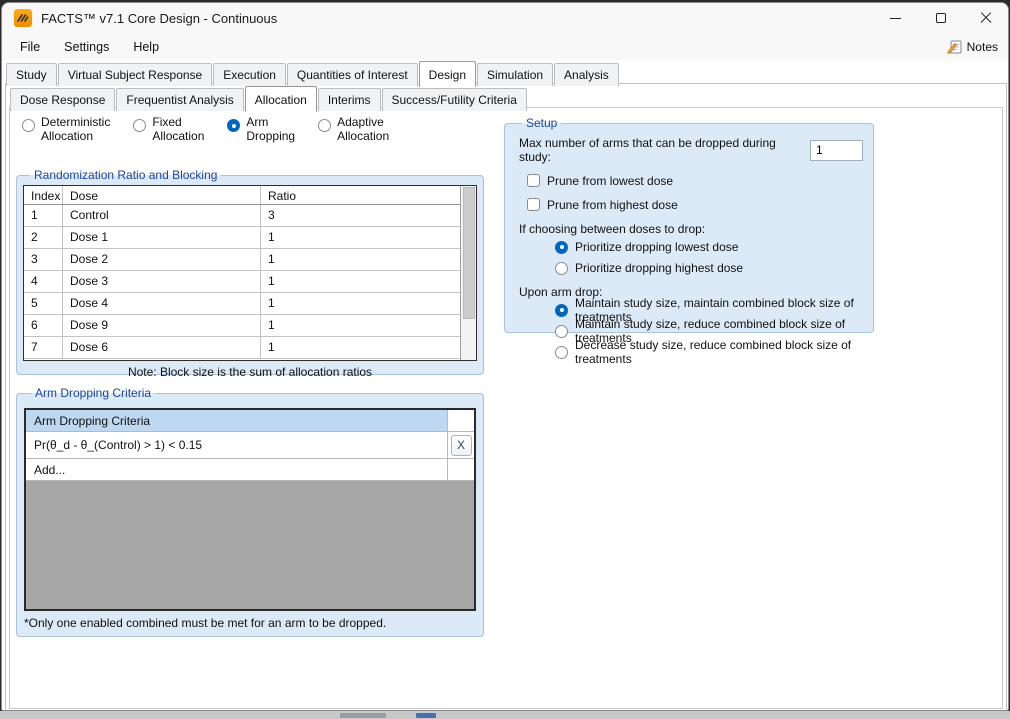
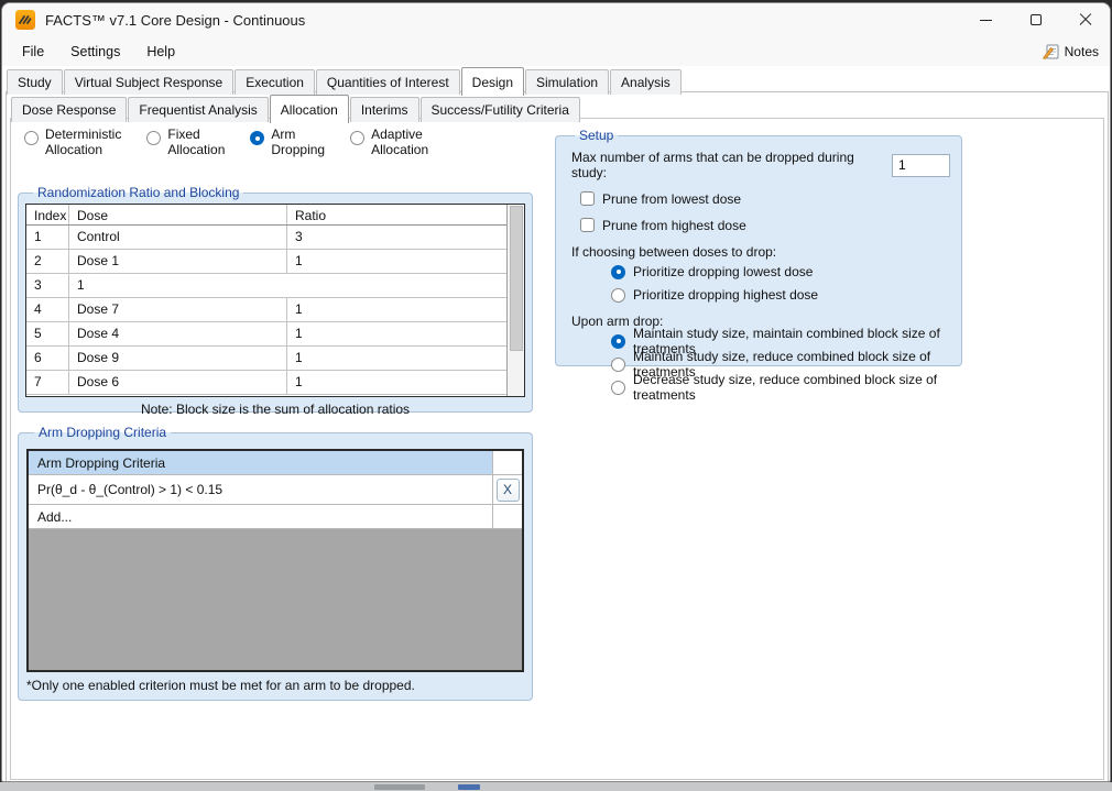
  FACTS™ v7.1 Core Design - Continuous
  File
  Settings
  Help
  Notes
  Study
  Virtual Subject Response
  Execution
  Quantities of Interest
  Design
  Simulation
  Analysis
  Dose Response
  Frequentist Analysis
  Allocation
  Interims
  Success/Futility Criteria
  Deterministic
  Allocation
  Fixed
  Allocation
  Arm
  Dropping
  Adaptive
  Allocation
  Randomization Ratio and Blocking
  Index
  Dose
  Ratio
  1
  Control
  3
  2
  Dose 1
  1
  3
- Dose 2
  1
  4
- Dose 3
+ Dose 7
  1
  5
  Dose 4
  1
  6
  Dose 9
  1
  7
  Dose 6
  1
  Note: Block size is the sum of allocation ratios
  Arm Dropping Criteria
  Arm Dropping Criteria
  Pr(θ_d - θ_(Control) > 1) < 0.15
  X
  Add...
- *Only one enabled combined must be met for an arm to be dropped.
+ *Only one enabled criterion must be met for an arm to be dropped.
  Setup
  Max number of arms that can be dropped during study:
  1
  Prune from lowest dose
  Prune from highest dose
  If choosing between doses to drop:
  Prioritize dropping lowest dose
  Prioritize dropping highest dose
  Upon arm drop:
  Maintain study size, maintain combined block size of treatments
  Maintain study size, reduce combined block size of treatments
  Decrease study size, reduce combined block size of treatments
